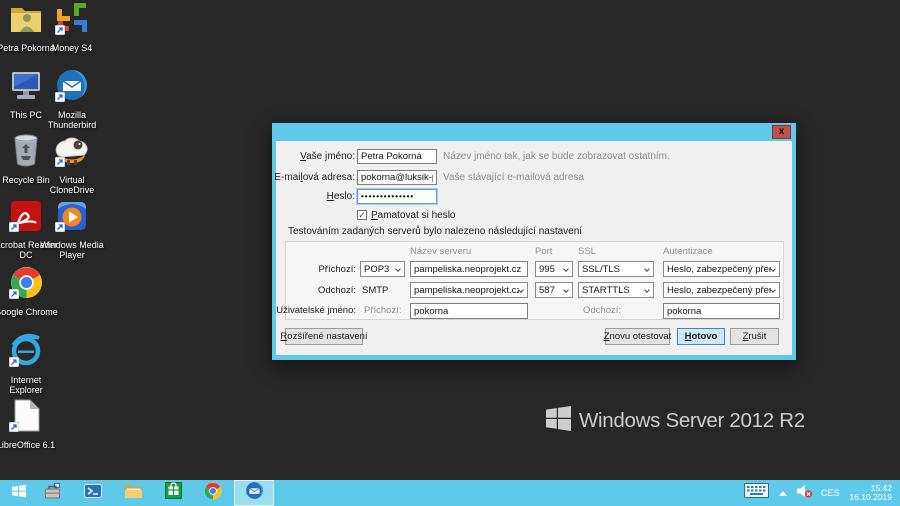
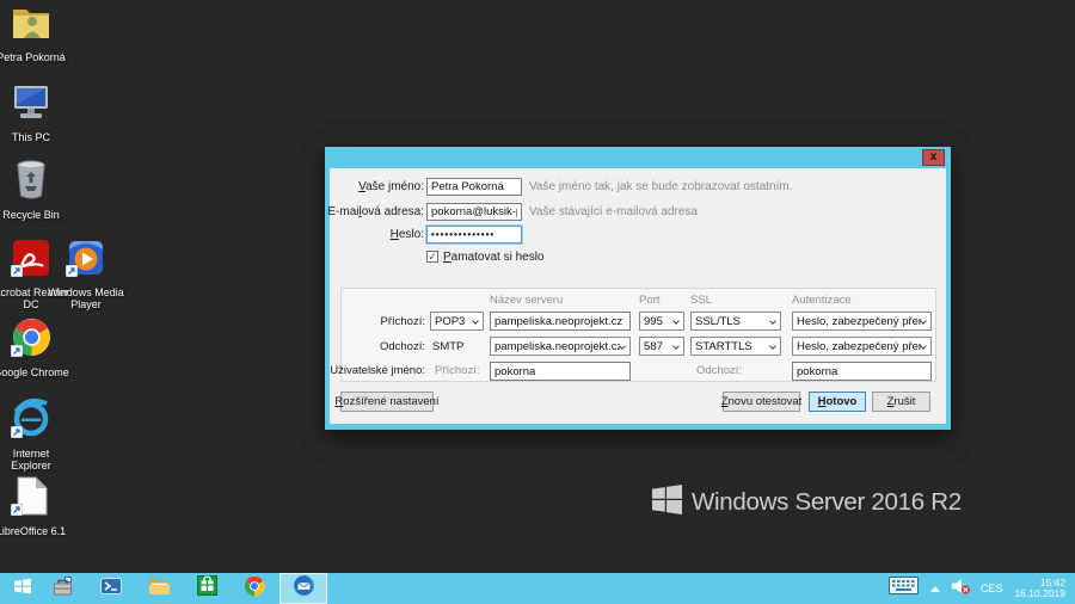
  Petra Pokorná
- Money S4
  This PC
- Mozilla Thunderbird
  Recycle Bin
- Virtual CloneDrive
  crobat Reader DC
  Windows Media Player
  oogle Chrome
  Internet Explorer
  ibreOffice 6.1
- Windows Server 2012 R2
+ Windows Server 2016 R2
  x
  Vaše jméno:
  Petra Pokorná
- Název jméno tak, jak se bude zobrazovat ostatním.
+ Vaše jméno tak, jak se bude zobrazovat ostatním.
  E-mailová adresa:
  pokorna@luksik-
  Vaše stávající e-mailová adresa
  Heslo:
  ••••••••••••••
  ✓
  Pamatovat si heslo
- Testováním zadaných serverů bylo nalezeno následující nastavení
  Název serveru
  Port
  SSL
  Autentizace
  Příchozí:
  POP3
  pampeliska.neoprojekt.cz
  995
  SSL/TLS
  Heslo, zabezpečený pře
  Odchozí:
  SMTP
  pampeliska.neoprojekt.cz
  587
  STARTTLS
  Heslo, zabezpečený pře
  Uživatelské jméno:
  Příchozí:
  pokorna
  Odchozí:
  pokorna
  R
  ozšířené nastavení
  Z
  novu otestovat
  H
  otovo
  Z
  rušit
  CES
  15:42
  16.10.2019
